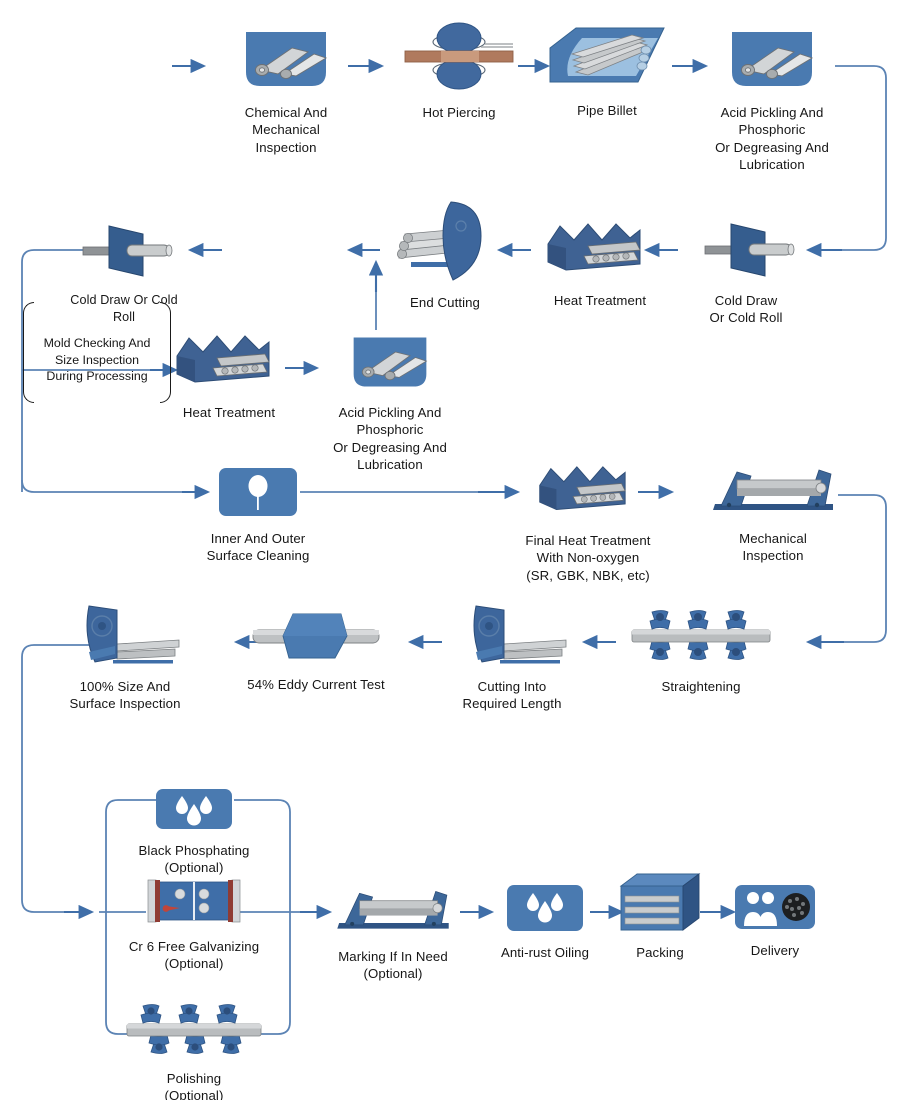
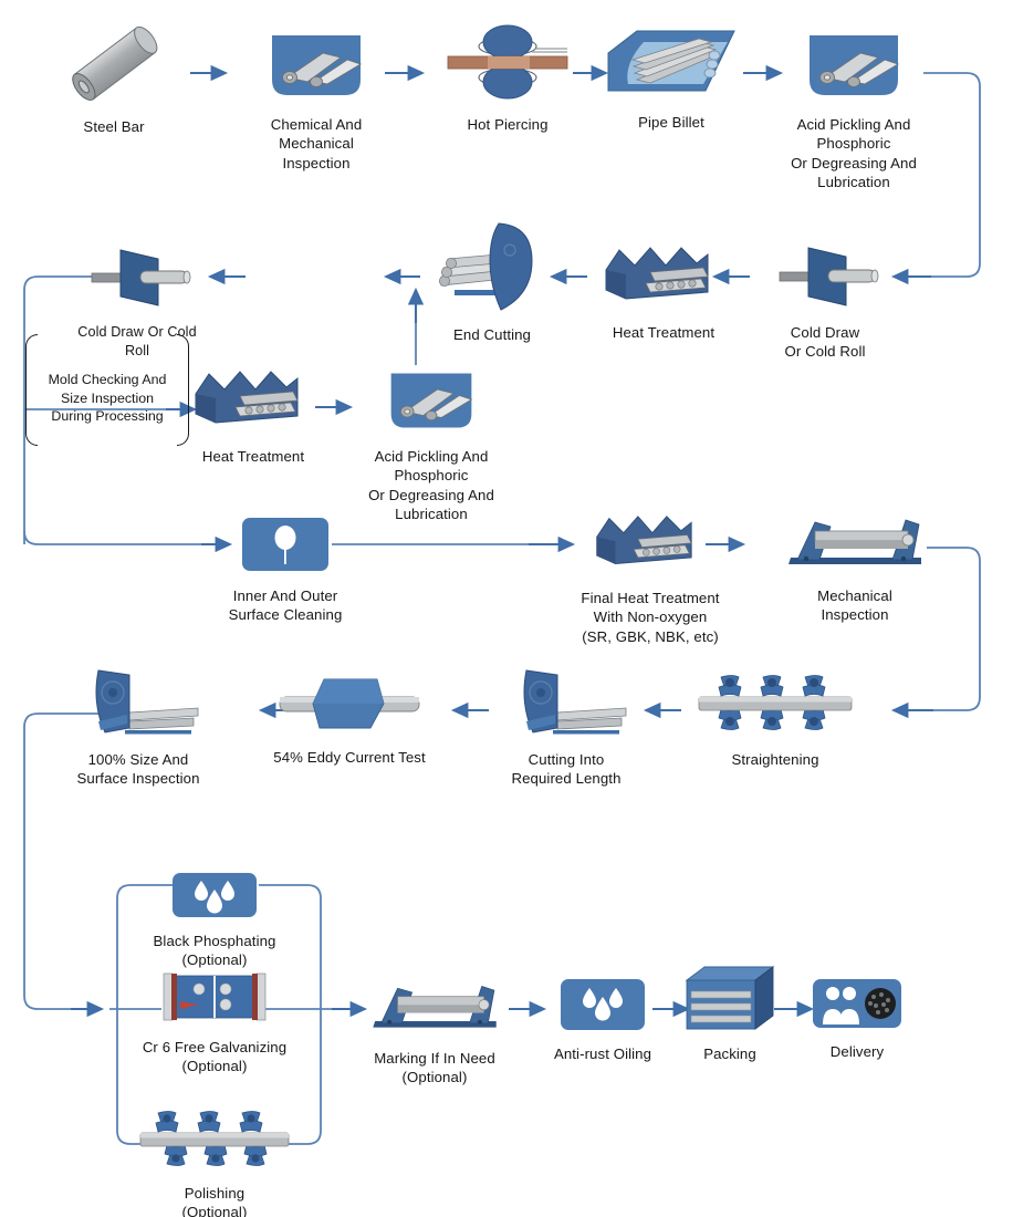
+ Steel Bar
  Chemical And
  Mechanical Inspection
  Hot Piercing
  Pipe Billet
  Acid Pickling And
  Phosphoric
  Or Degreasing And
  Lubrication
  Cold Draw
  Or Cold Roll
  Heat Treatment
  End Cutting
  Cold Draw Or Cold Roll
  Mold Checking And
  Size Inspection
  During Processing
  Heat Treatment
  Acid Pickling And
  Phosphoric
  Or Degreasing And
  Lubrication
  Inner And Outer
  Surface Cleaning
  Final Heat Treatment
  With Non-oxygen
  (SR, GBK, NBK, etc)
  Mechanical
  Inspection
  Straightening
  Cutting Into
  Required Length
  54% Eddy Current Test
  100% Size And
  Surface Inspection
  Black Phosphating
  (Optional)
  Cr 6 Free Galvanizing
  (Optional)
  Polishing
  (Optional)
  Marking If In Need
  (Optional)
  Anti-rust Oiling
  Packing
  Delivery
